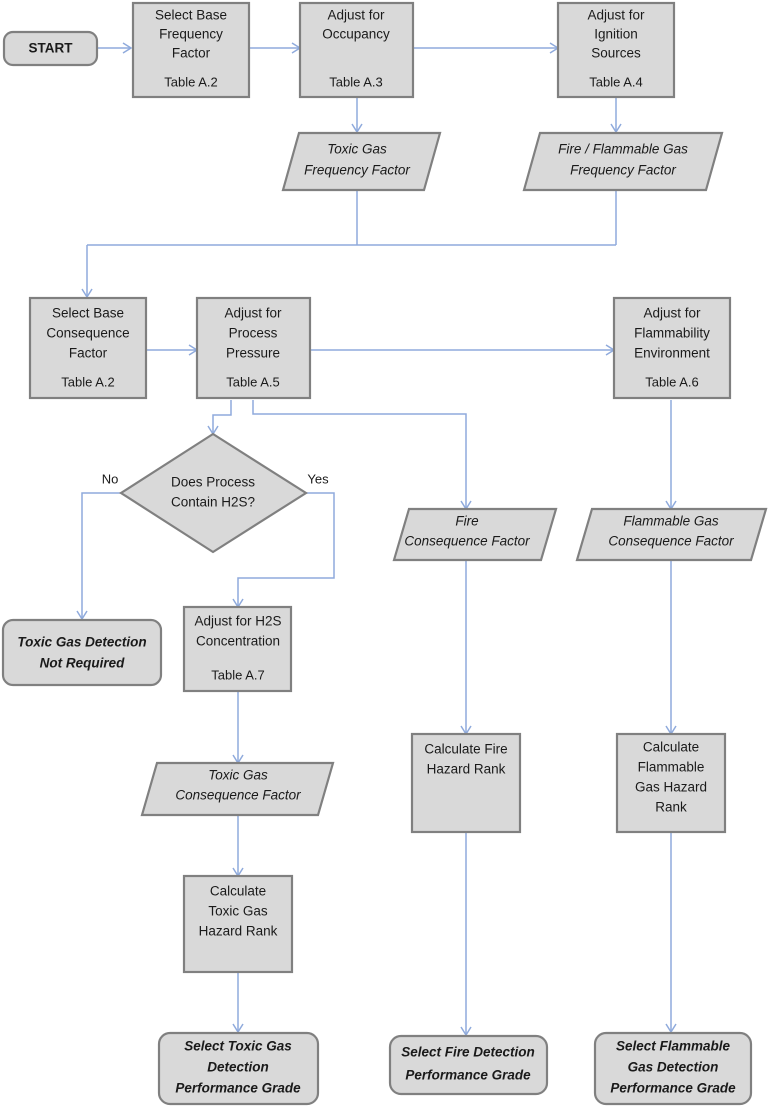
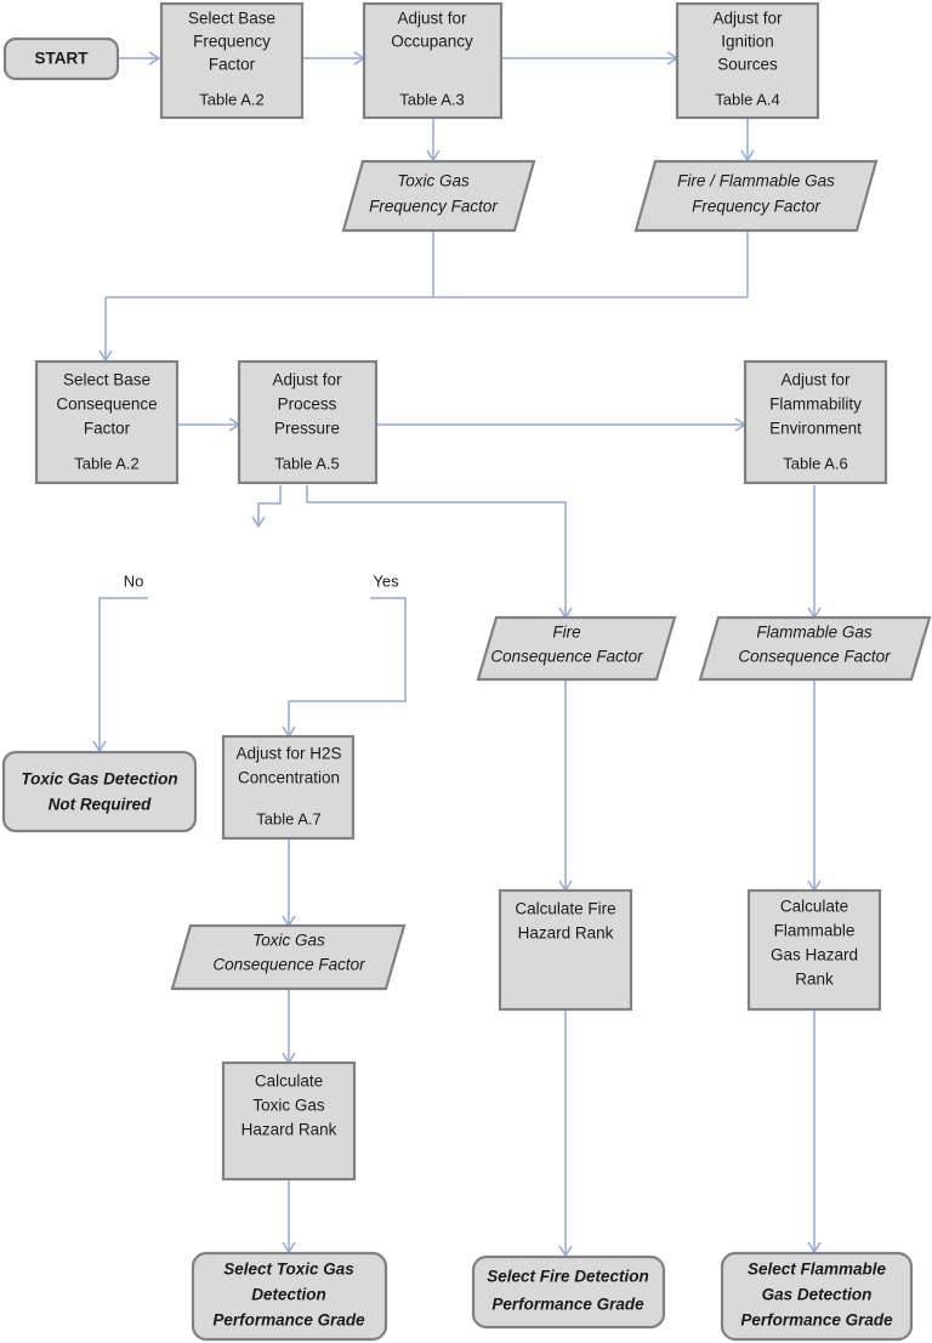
  START
  Select Base
  Frequency
  Factor
  Table A.2
  Adjust for
  Occupancy
  Table A.3
  Adjust for
  Ignition
  Sources
  Table A.4
  Toxic Gas
  Frequency Factor
  Fire / Flammable Gas
  Frequency Factor
  Select Base
  Consequence
  Factor
  Table A.2
  Adjust for
  Process
  Pressure
  Table A.5
  Adjust for
  Flammability
  Environment
  Table A.6
- Does Process
- Contain H2S?
  No
  Yes
  Toxic Gas Detection
  Not Required
  Adjust for H2S
  Concentration
  Table A.7
  Fire
  Consequence Factor
  Flammable Gas
  Consequence Factor
  Calculate Fire
  Hazard Rank
  Calculate
  Flammable
  Gas Hazard
  Rank
  Toxic Gas
  Consequence Factor
  Calculate
  Toxic Gas
  Hazard Rank
  Select Toxic Gas
  Detection
  Performance Grade
  Select Fire Detection
  Performance Grade
  Select Flammable
  Gas Detection
  Performance Grade
